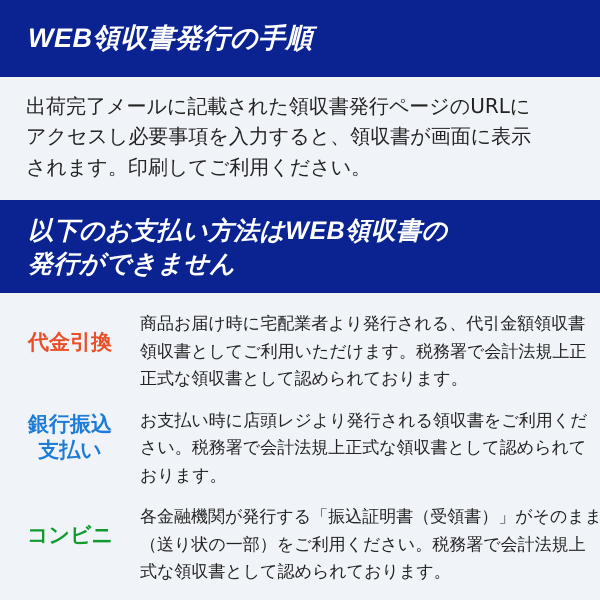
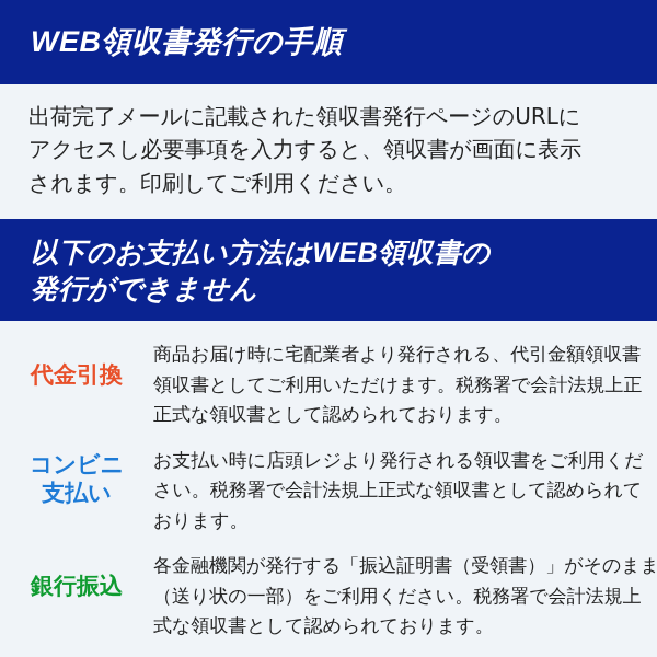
  WEB領収書発行の手順
  出荷完了メールに記載された領収書発行ページのURLに
  アクセスし必要事項を入力すると、領収書が画面に表示
  されます。印刷してご利用ください。
  以下のお支払い方法はWEB領収書の
  発行ができません
  代金引換
  商品お届け時に宅配業者より発行される、代引金額領収書
  領収書としてご利用いただけます。税務署で会計法規上正
  正式な領収書として認められております。
- 銀行振込
+ コンビニ
  支払い
  お支払い時に店頭レジより発行される領収書をご利用くだ
  さい。税務署で会計法規上正式な領収書として認められて
  おります。
- コンビニ
+ 銀行振込
  各金融機関が発行する「振込証明書（受領書）」がそのまま
  （送り状の一部）をご利用ください。税務署で会計法規上
  式な領収書として認められております。
